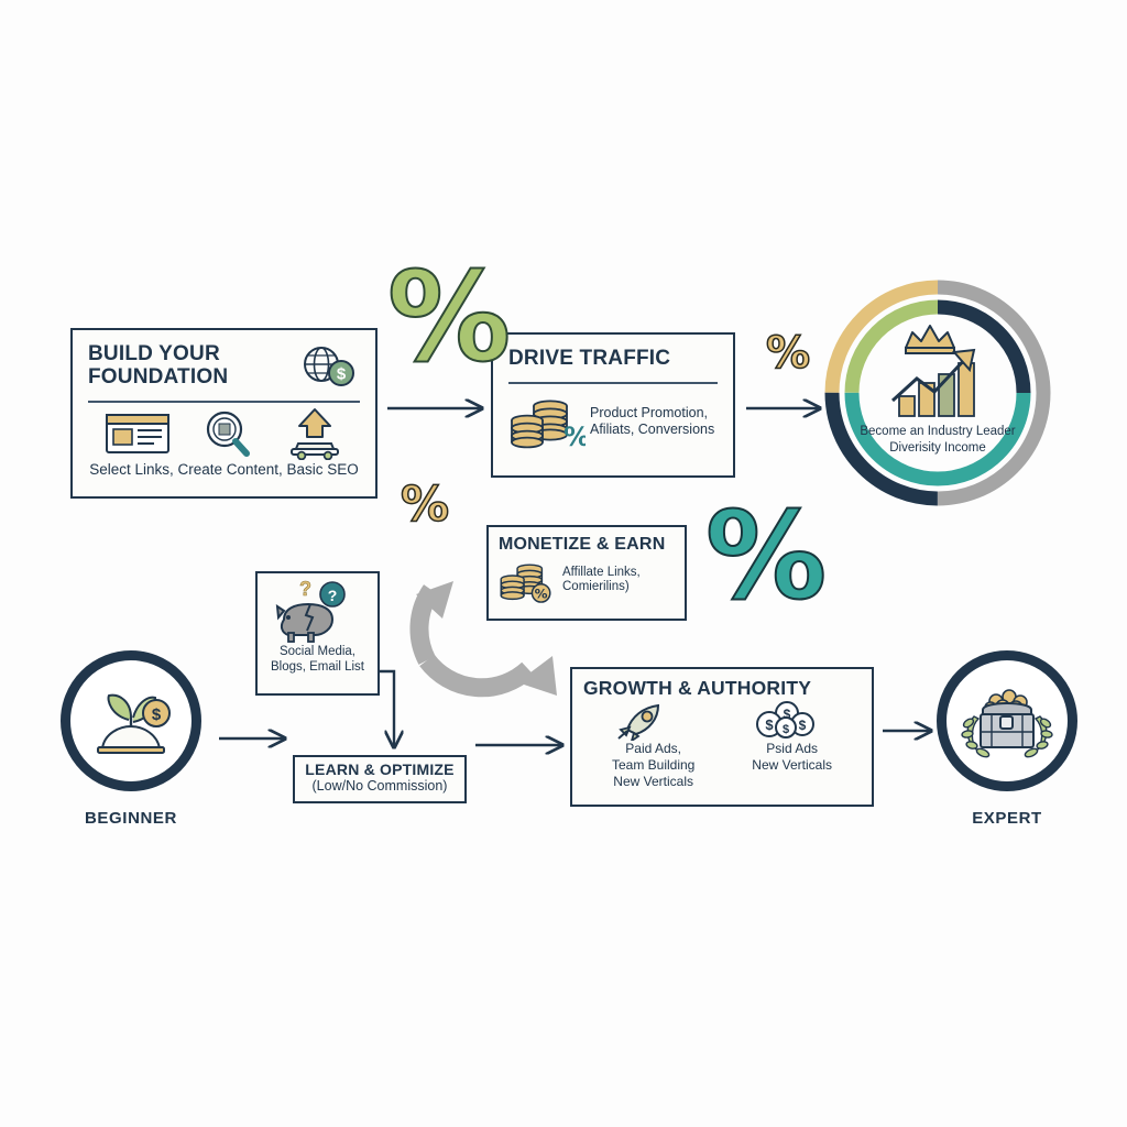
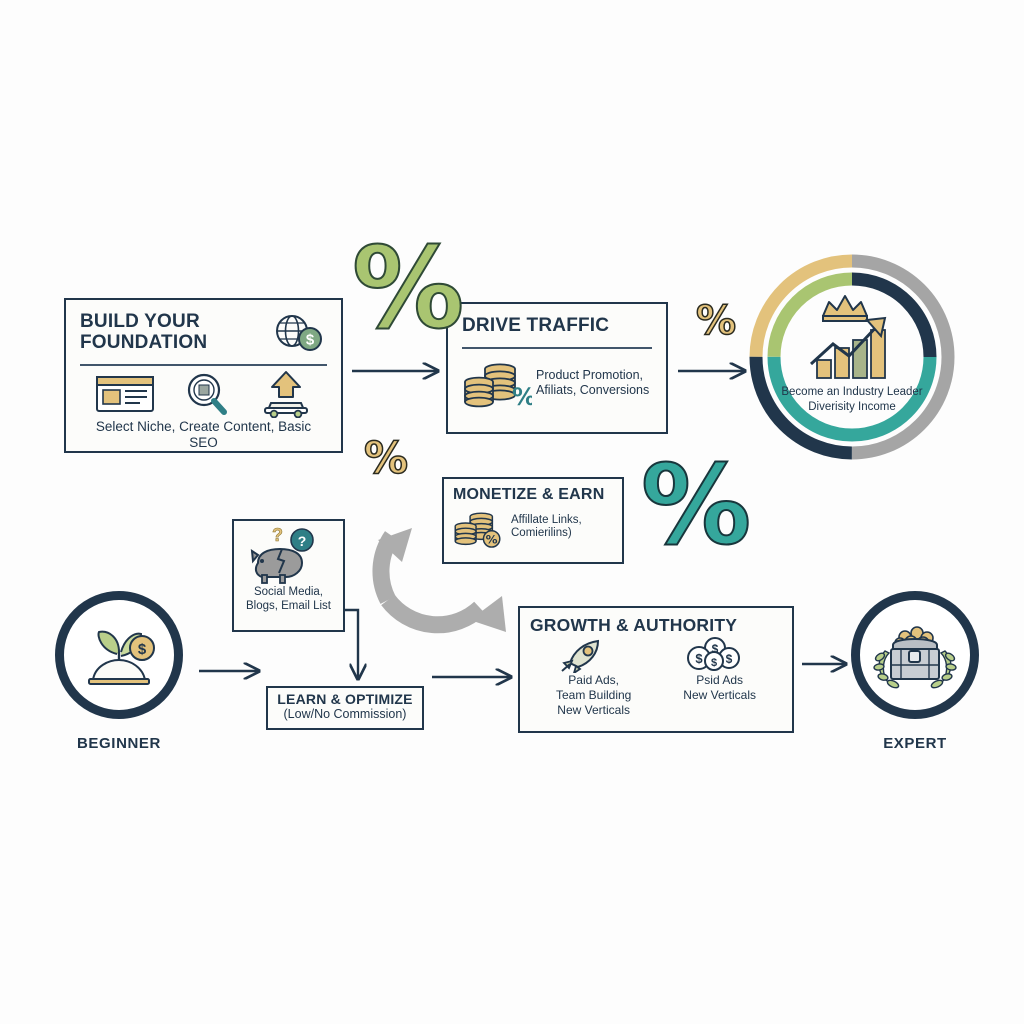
  BUILD YOUR
  FOUNDATION
  $
- Select Links, Create Content, Basic SEO
+ Select Niche, Create Content, Basic SEO
  DRIVE TRAFFIC
  %
  Product Promotion,
  Afiliats, Conversions
  Become an Industry Leader
  Diverisity Income
  MONETIZE & EARN
  %
  Affillate Links,
  Comierilins)
  ?
  ?
  Social Media,
  Blogs, Email List
  LEARN & OPTIMIZE
  (Low/No Commission)
  GROWTH & AUTHORITY
  Paid Ads,
  Team Building
  New Verticals
  $
  $
  $
  $
  Psid Ads
  New Verticals
  $
  BEGINNER
  EXPERT
  %
  %
  %
  %
